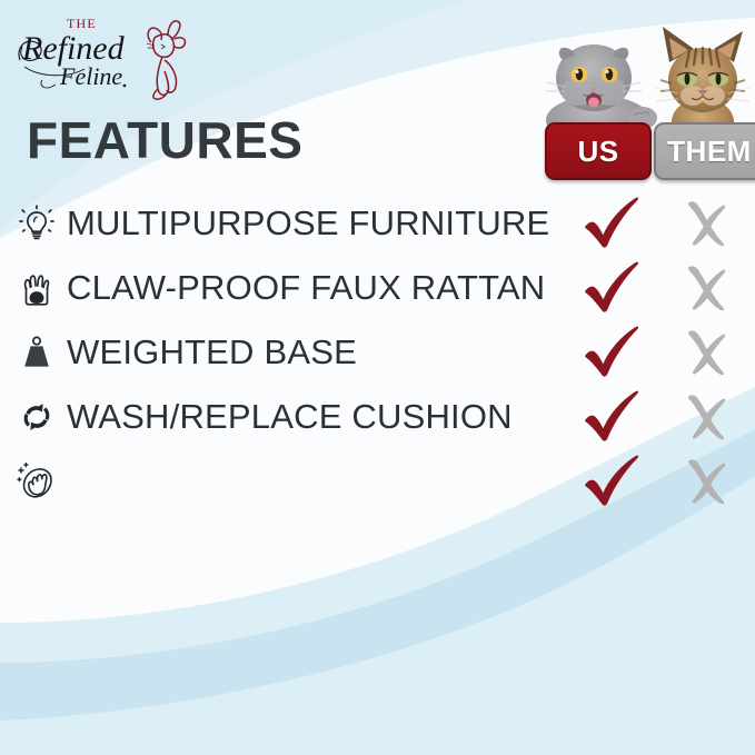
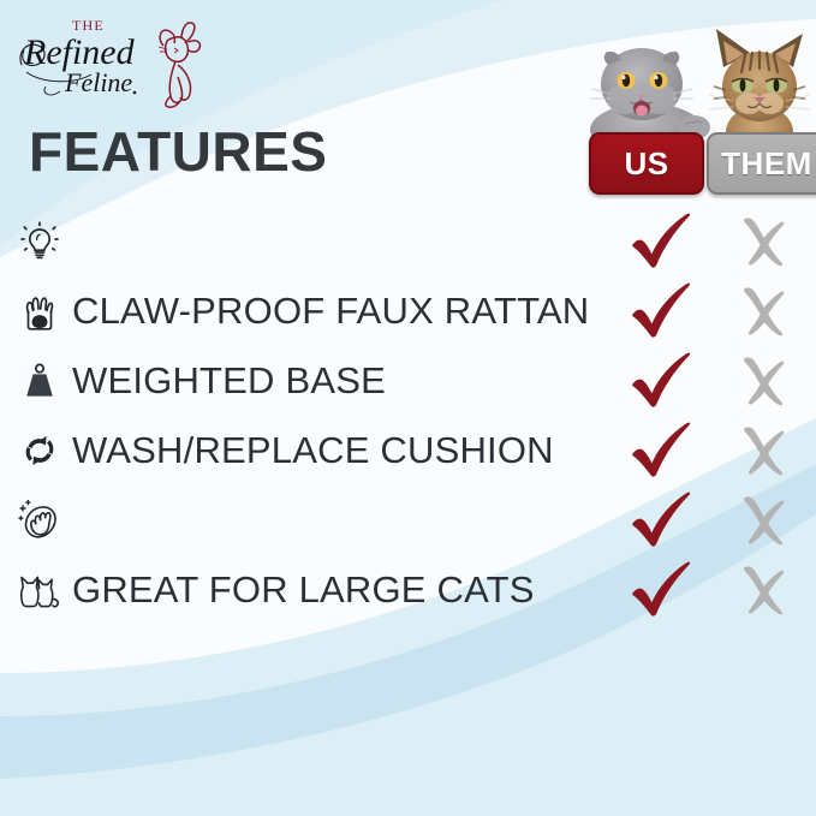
  THE
  Refined
  Feline
  FEATURES
  US
  THEM
- MULTIPURPOSE FURNITURE
  CLAW-PROOF FAUX RATTAN
  WEIGHTED BASE
  WASH/REPLACE CUSHION
+ GREAT FOR LARGE CATS
